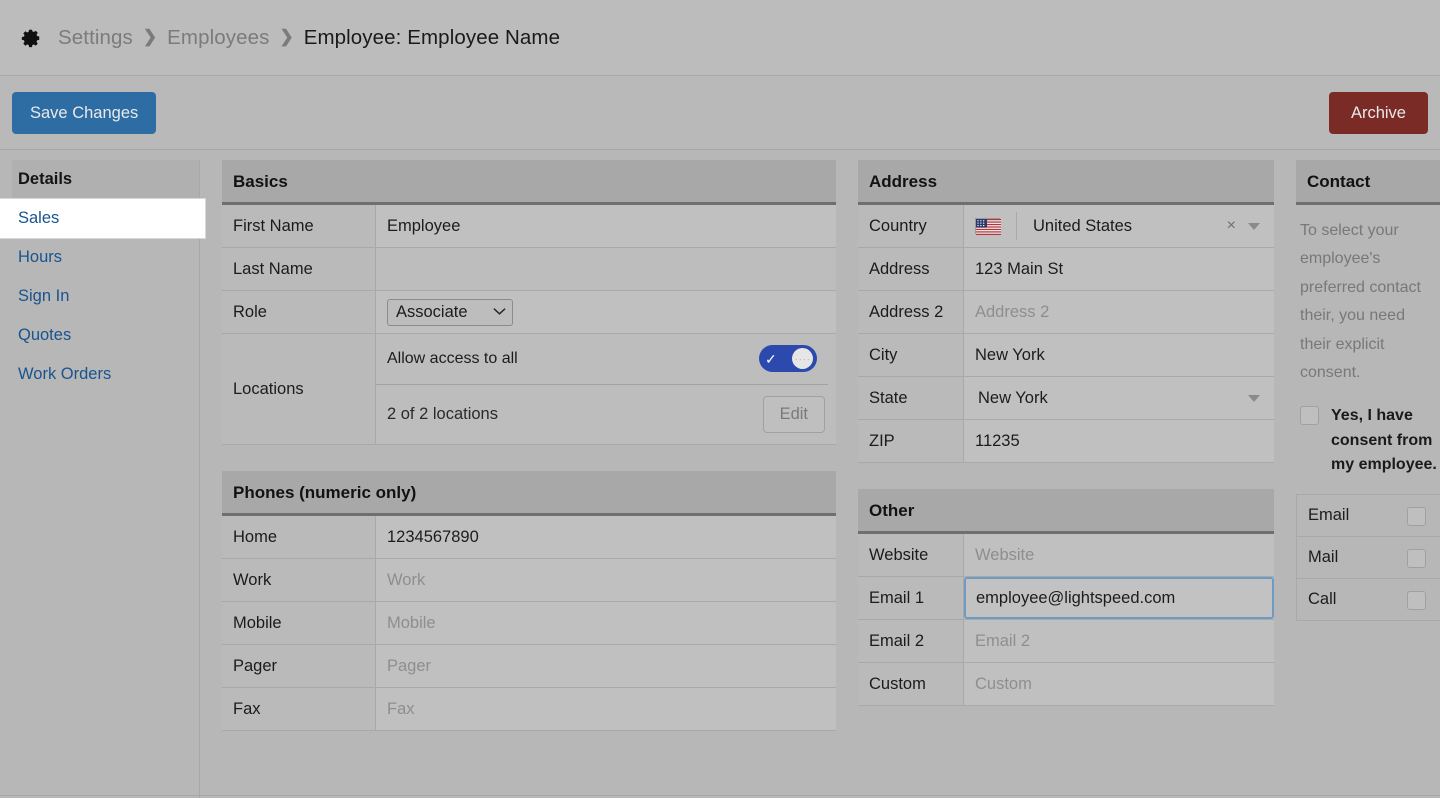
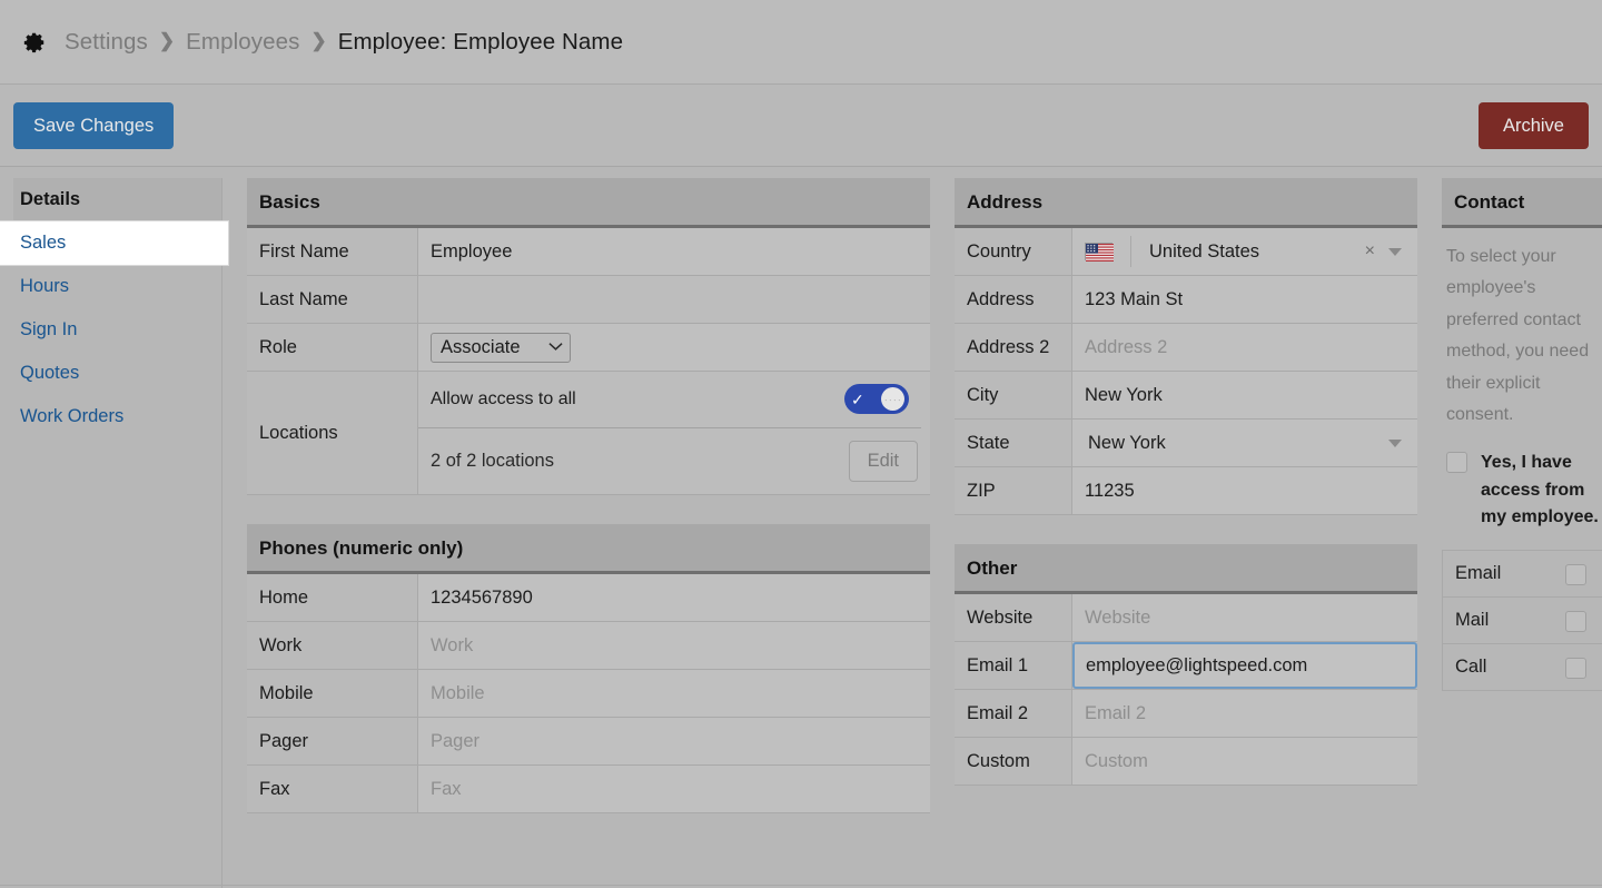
  Settings
  ❯
  Employees
  ❯
  Employee: Employee Name
  Save Changes
  Archive
  Details
  Sales
  Hours
  Sign In
  Quotes
  Work Orders
  Basics
  First Name
  Employee
  Last Name
  Role
  Associate
  Locations
  Allow access to all
  ✓
  2 of 2 locations
  Edit
  Phones (numeric only)
  Home
  1234567890
  Work
  Work
  Mobile
  Mobile
  Pager
  Pager
  Fax
  Fax
  Address
  Country
  United States
  ×
  Address
  123 Main St
  Address 2
  Address 2
  City
  New York
  State
  New York
  ZIP
  11235
  Other
  Website
  Website
  Email 1
  employee@lightspeed.com
  Email 2
  Email 2
  Custom
  Custom
  Contact
- To select your employee's preferred contact their, you need their explicit consent.
+ To select your employee's preferred contact method, you need their explicit consent.
- Yes, I have consent from my employee.
+ Yes, I have access from my employee.
  Email
  Mail
  Call
